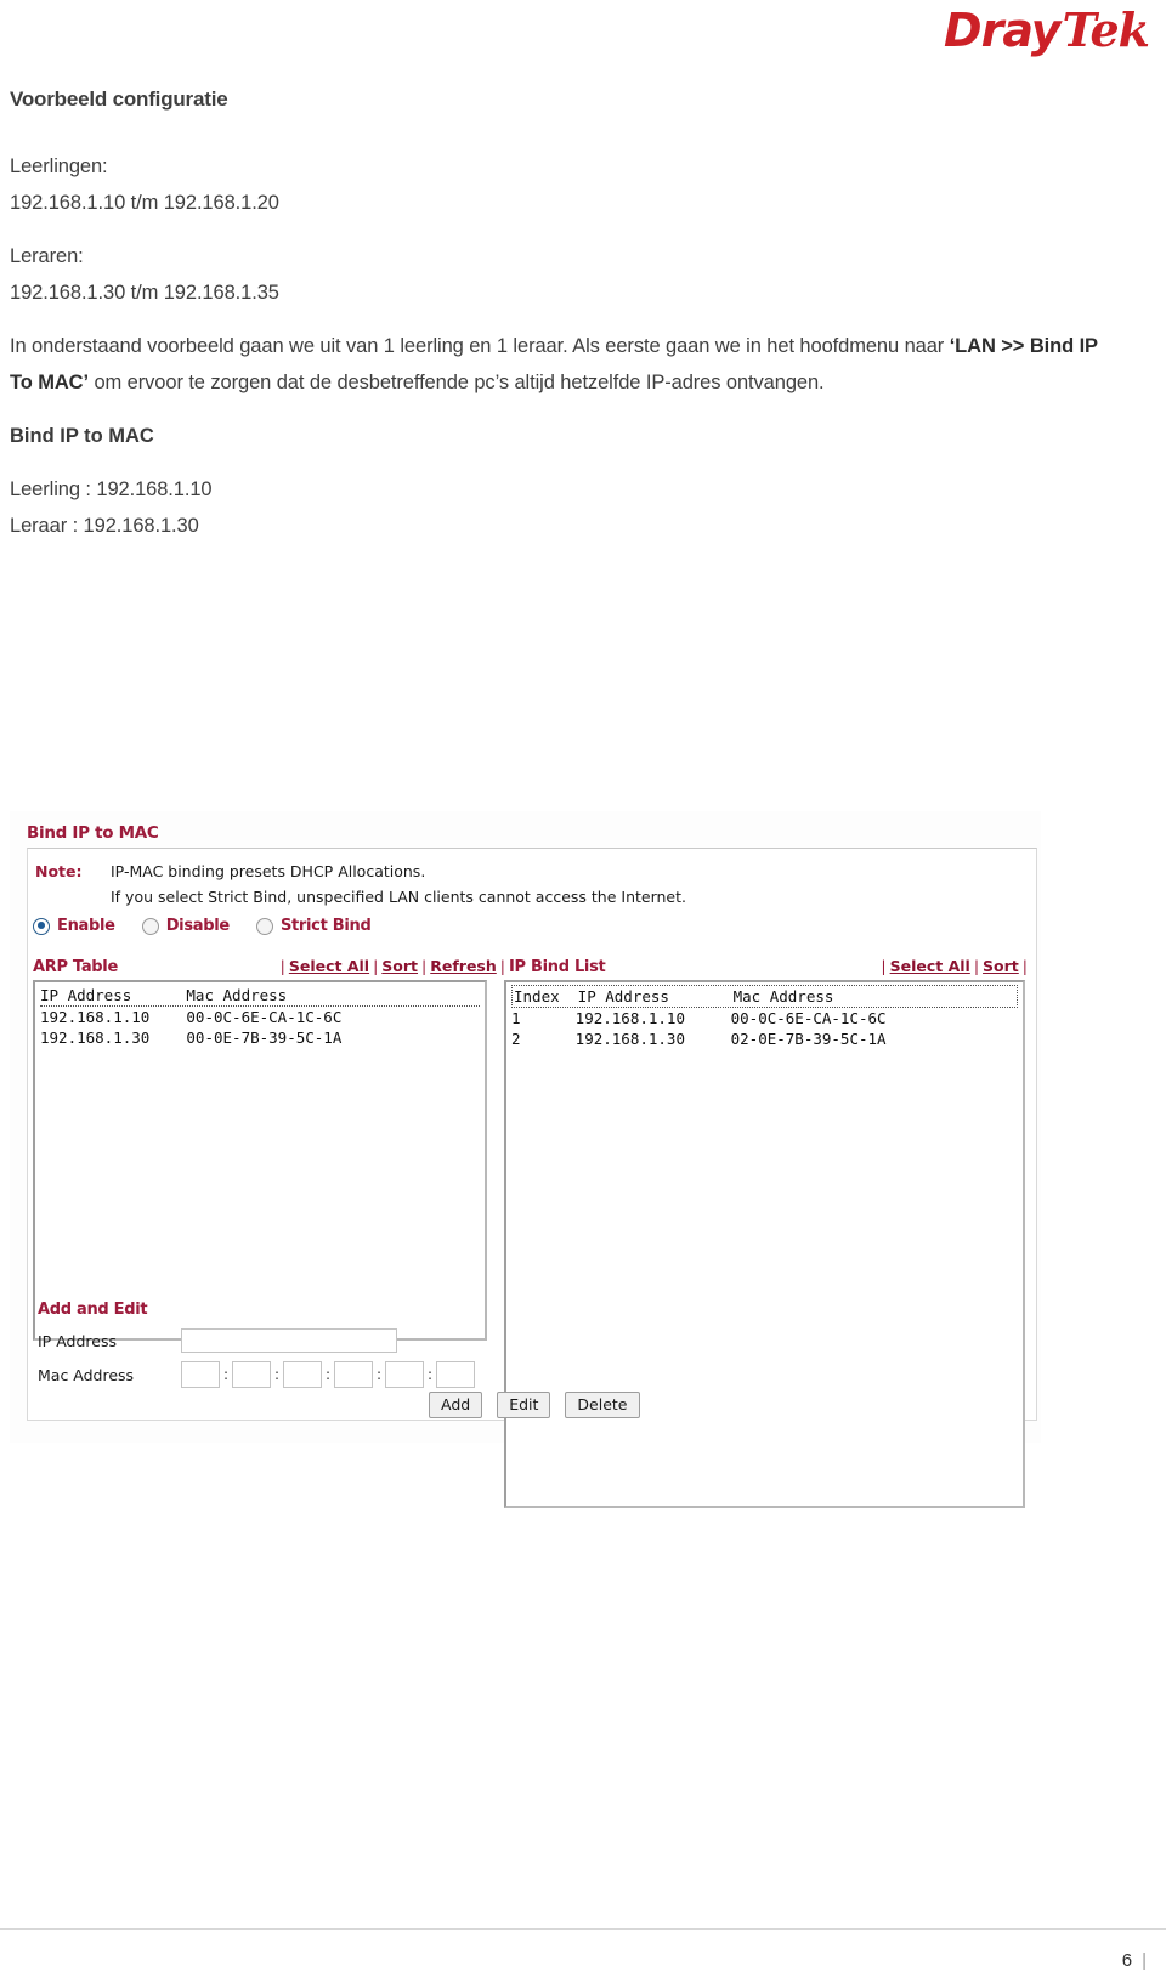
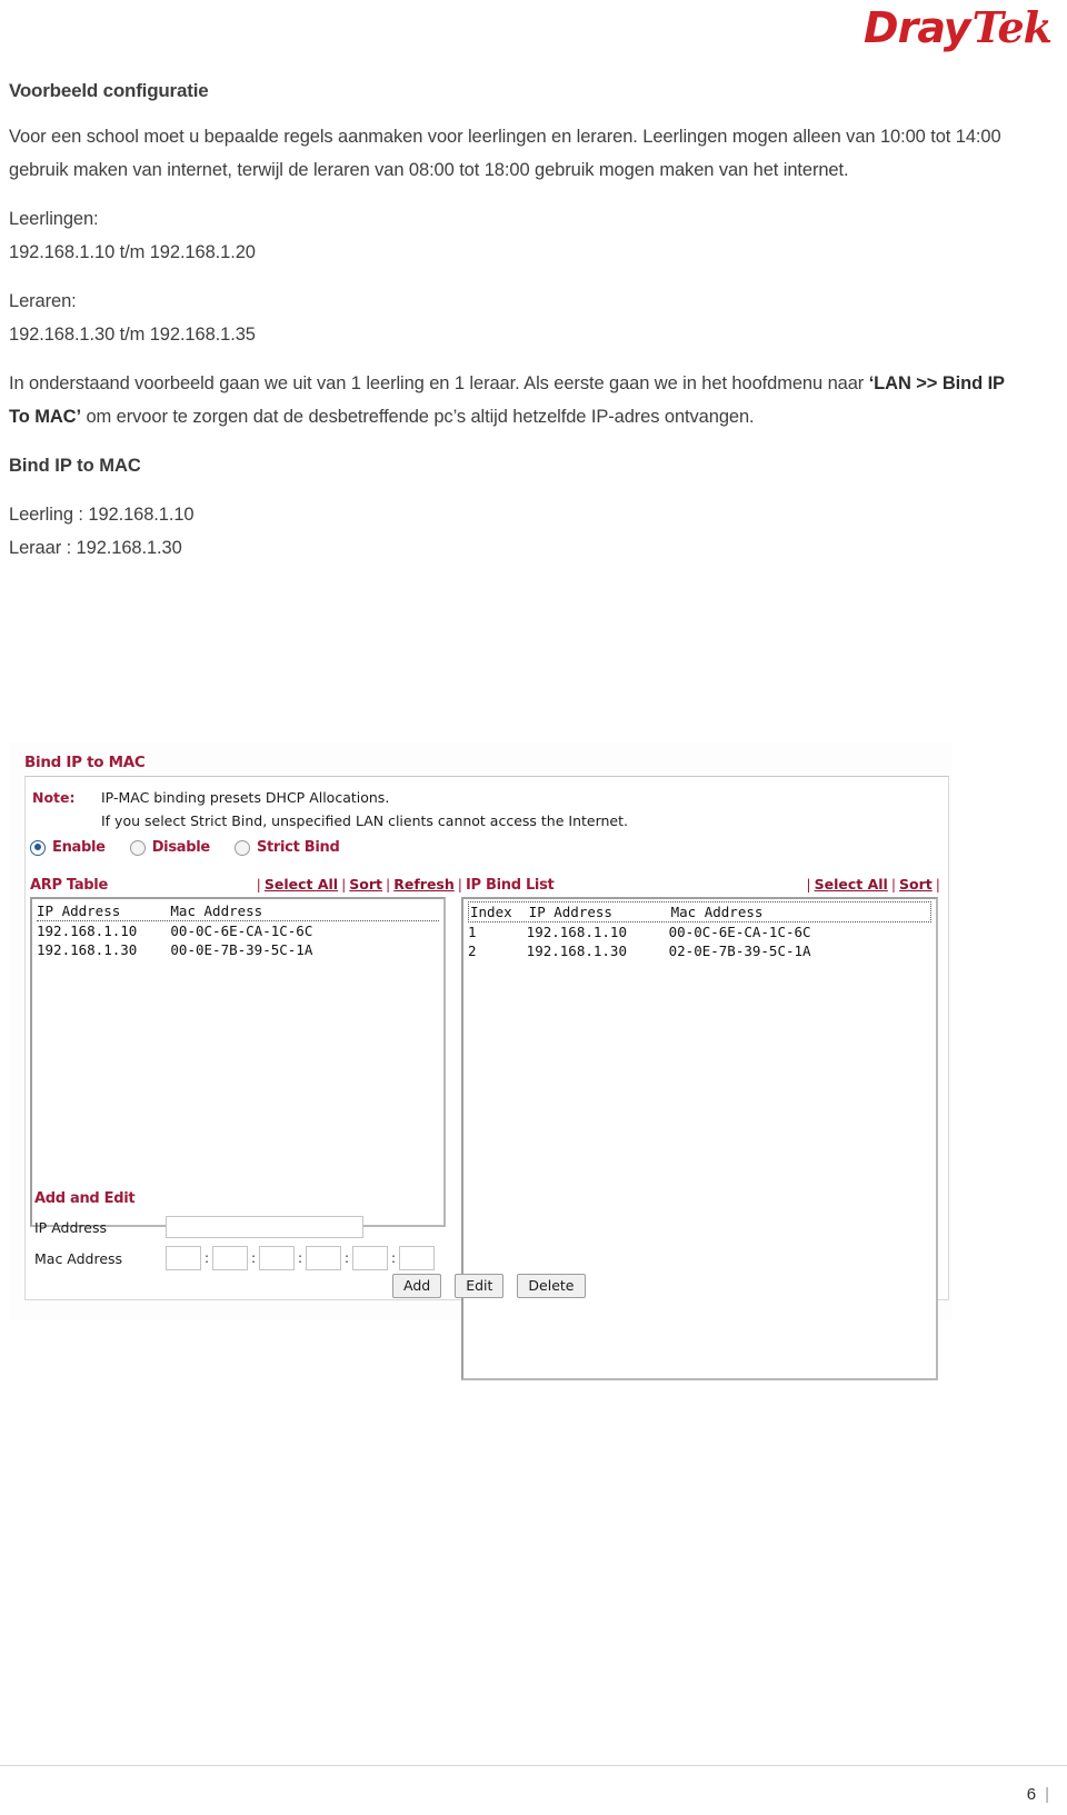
  DrayTek
  Voorbeeld configuratie
+ Voor een school moet u bepaalde regels aanmaken voor leerlingen en leraren. Leerlingen mogen alleen van 10:00 tot 14:00 gebruik maken van internet, terwijl de leraren van 08:00 tot 18:00 gebruik mogen maken van het internet.
  Leerlingen:
  192.168.1.10 t/m 192.168.1.20
  Leraren:
  192.168.1.30 t/m 192.168.1.35
  In onderstaand voorbeeld gaan we uit van 1 leerling en 1 leraar. Als eerste gaan we in het hoofdmenu naar ‘LAN >> Bind IP To MAC’ om ervoor te zorgen dat de desbetreffende pc’s altijd hetzelfde IP-adres ontvangen.
  Bind IP to MAC
  Leerling : 192.168.1.10
  Leraar : 192.168.1.30
  Bind IP to MAC
  Note:
  IP-MAC binding presets DHCP Allocations.
  If you select Strict Bind, unspecified LAN clients cannot access the Internet.
  Enable
  Disable
  Strict Bind
  ARP Table
  | Select All | Sort | Refresh |
  IP Bind List
  | Select All | Sort |
  IP Address Mac Address 192.168.1.10 00-0C-6E-CA-1C-6C 192.168.1.30 00-0E-7B-39-5C-1A
  Index IP Address Mac Address 1 192.168.1.10 00-0C-6E-CA-1C-6C 2 192.168.1.30 02-0E-7B-39-5C-1A
  Add and Edit
  IP Address
  Mac Address
  :
  :
  :
  :
  :
  Add
  Edit
  Delete
  6 |
